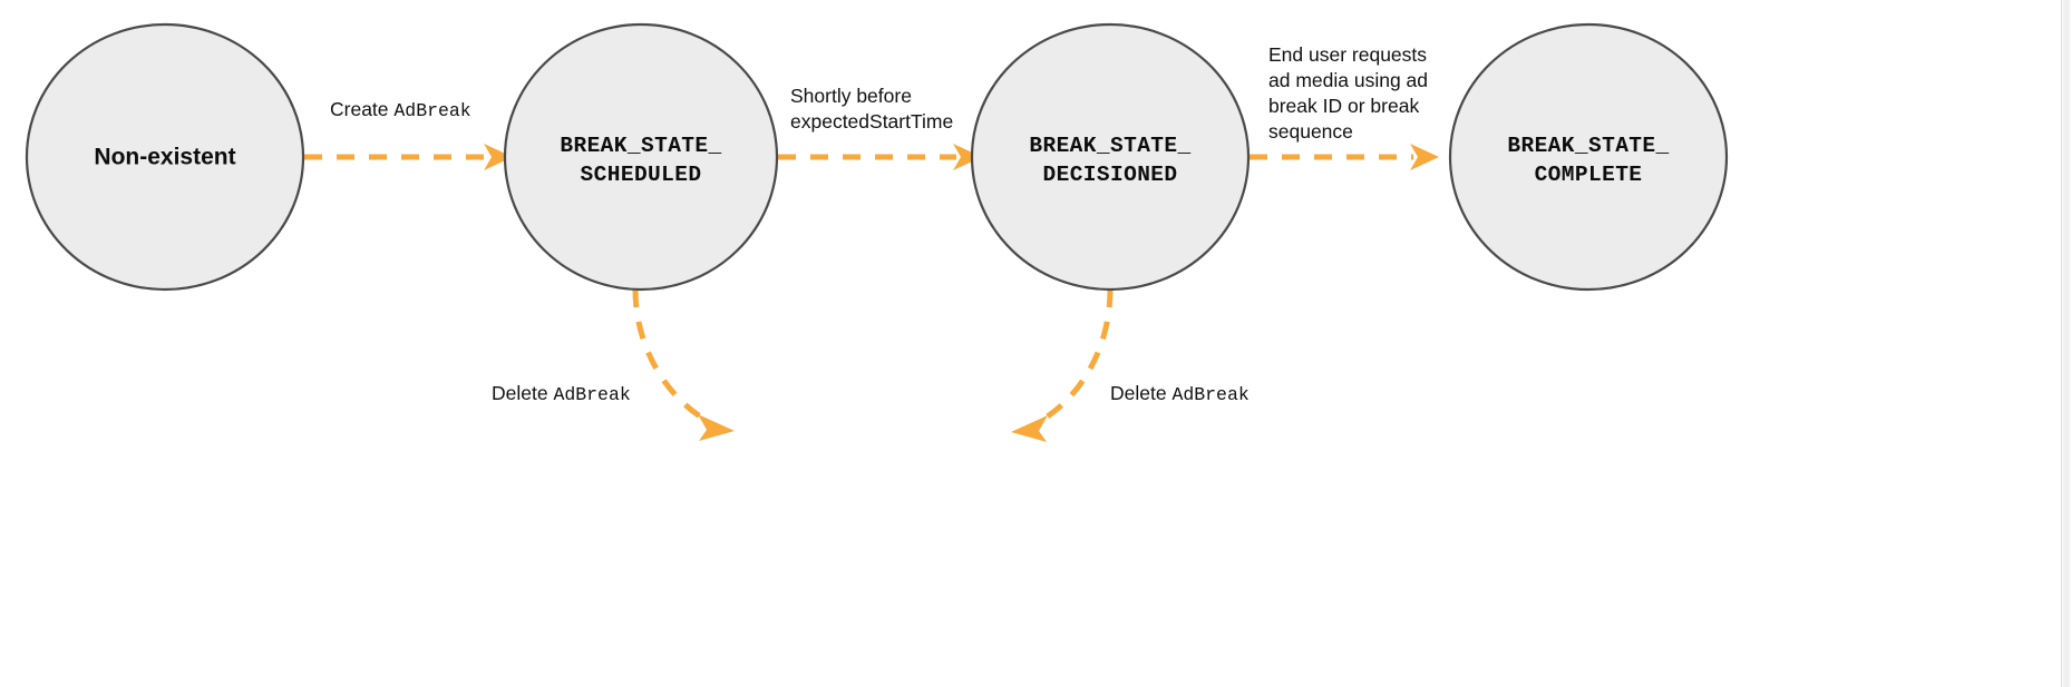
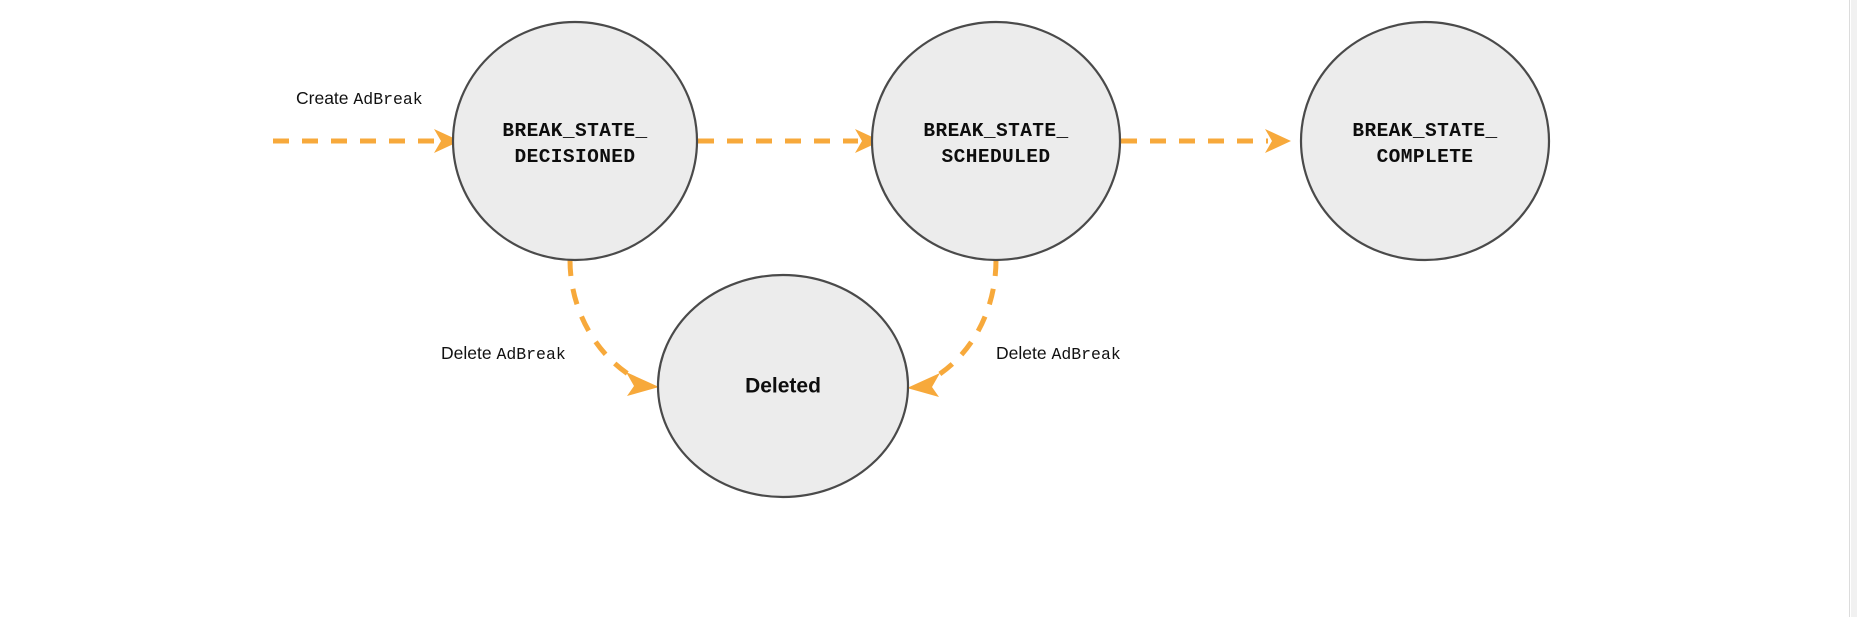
- Non-existent
  BREAK_STATE_
- SCHEDULED
+ DECISIONED
  BREAK_STATE_
- DECISIONED
+ SCHEDULED
  BREAK_STATE_
  COMPLETE
+ Deleted
  Create AdBreak
- Shortly before
- expectedStartTime
- End user requests
- ad media using ad
- break ID or break
- sequence
  Delete AdBreak
  Delete AdBreak
